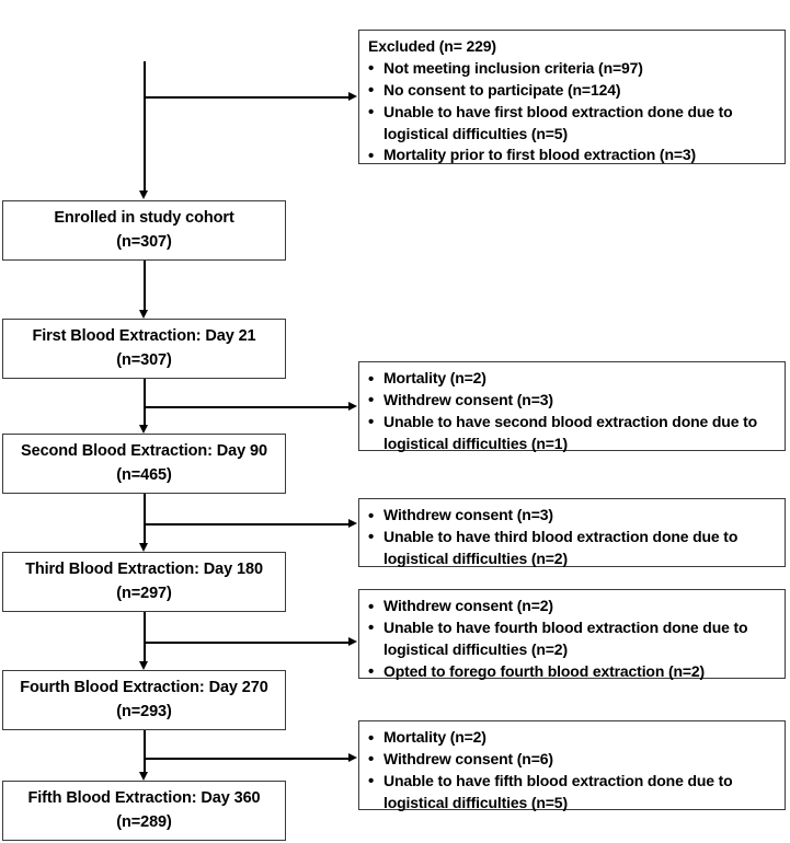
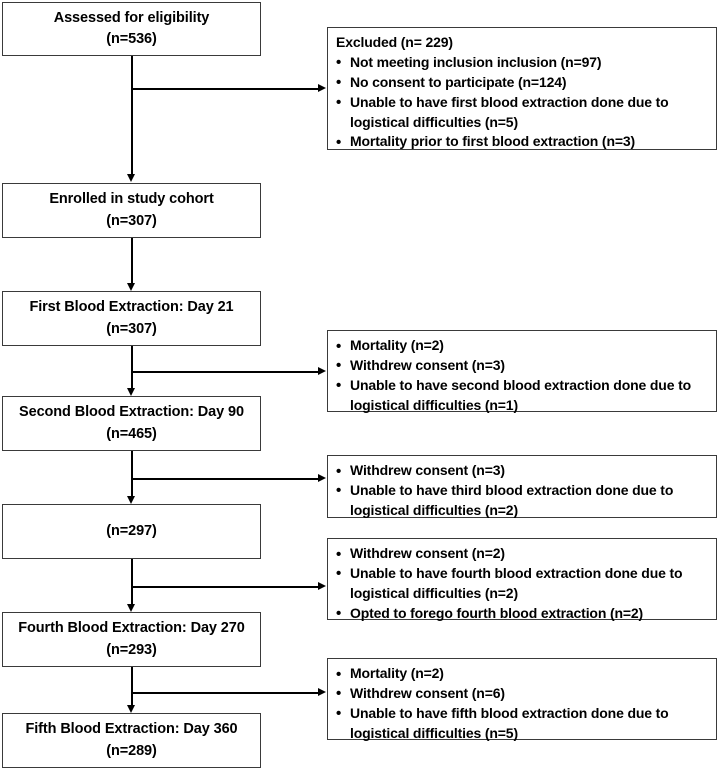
+ Assessed for eligibility
+ (n=536)
  Enrolled in study cohort
  (n=307)
  First Blood Extraction: Day 21
  (n=307)
  Second Blood Extraction: Day 90
  (n=465)
- Third Blood Extraction: Day 180
  (n=297)
  Fourth Blood Extraction: Day 270
  (n=293)
  Fifth Blood Extraction: Day 360
  (n=289)
  Excluded (n= 229)
  •
- Not meeting inclusion criteria (n=97)
+ Not meeting inclusion inclusion (n=97)
  •
  No consent to participate (n=124)
  •
  Unable to have first blood extraction done due to logistical difficulties (n=5)
  •
  Mortality prior to first blood extraction (n=3)
  •
  Mortality (n=2)
  •
  Withdrew consent (n=3)
  •
  Unable to have second blood extraction done due to logistical difficulties (n=1)
  •
  Withdrew consent (n=3)
  •
  Unable to have third blood extraction done due to logistical difficulties (n=2)
  •
  Withdrew consent (n=2)
  •
  Unable to have fourth blood extraction done due to logistical difficulties (n=2)
  •
  Opted to forego fourth blood extraction (n=2)
  •
  Mortality (n=2)
  •
  Withdrew consent (n=6)
  •
  Unable to have fifth blood extraction done due to logistical difficulties (n=5)
